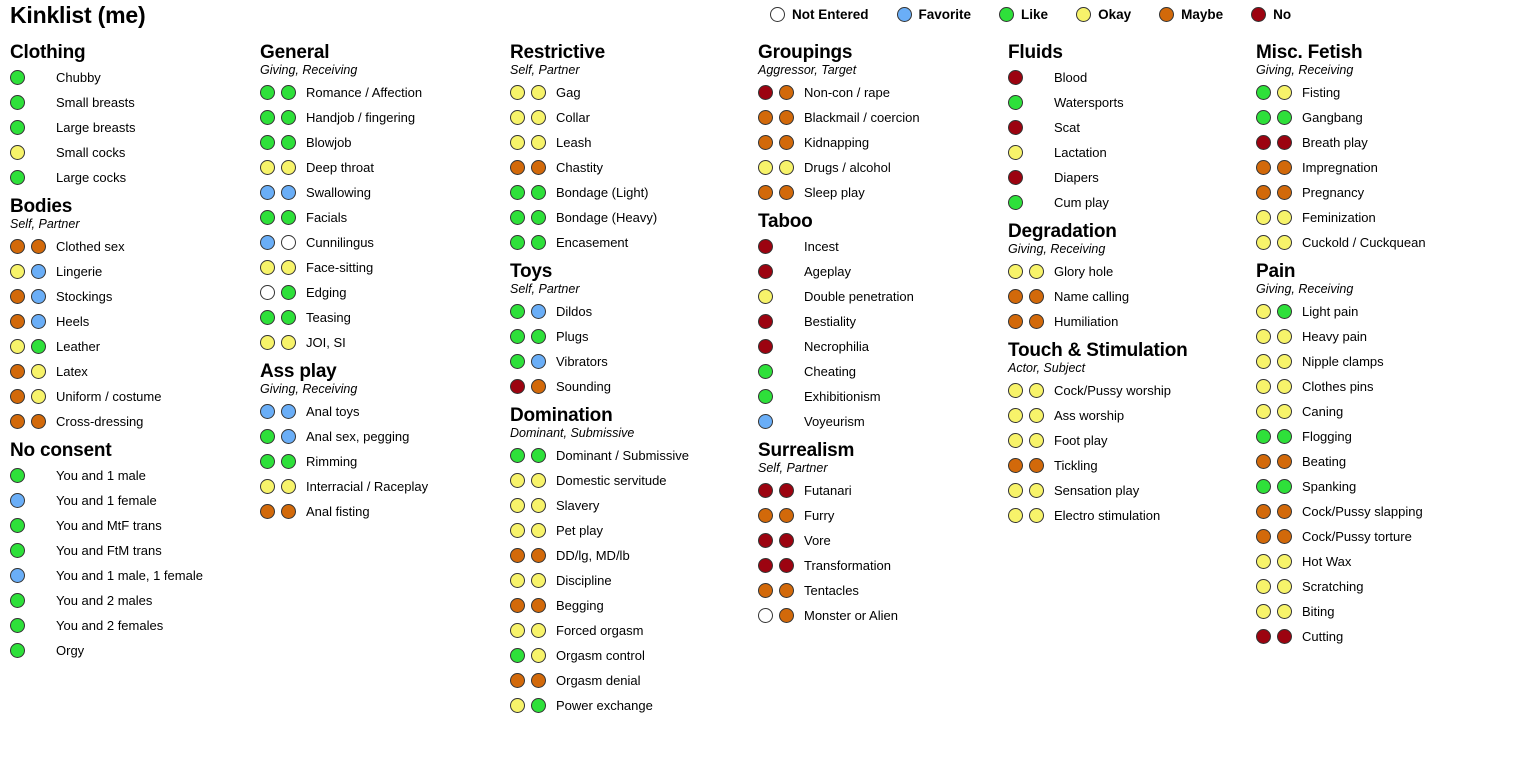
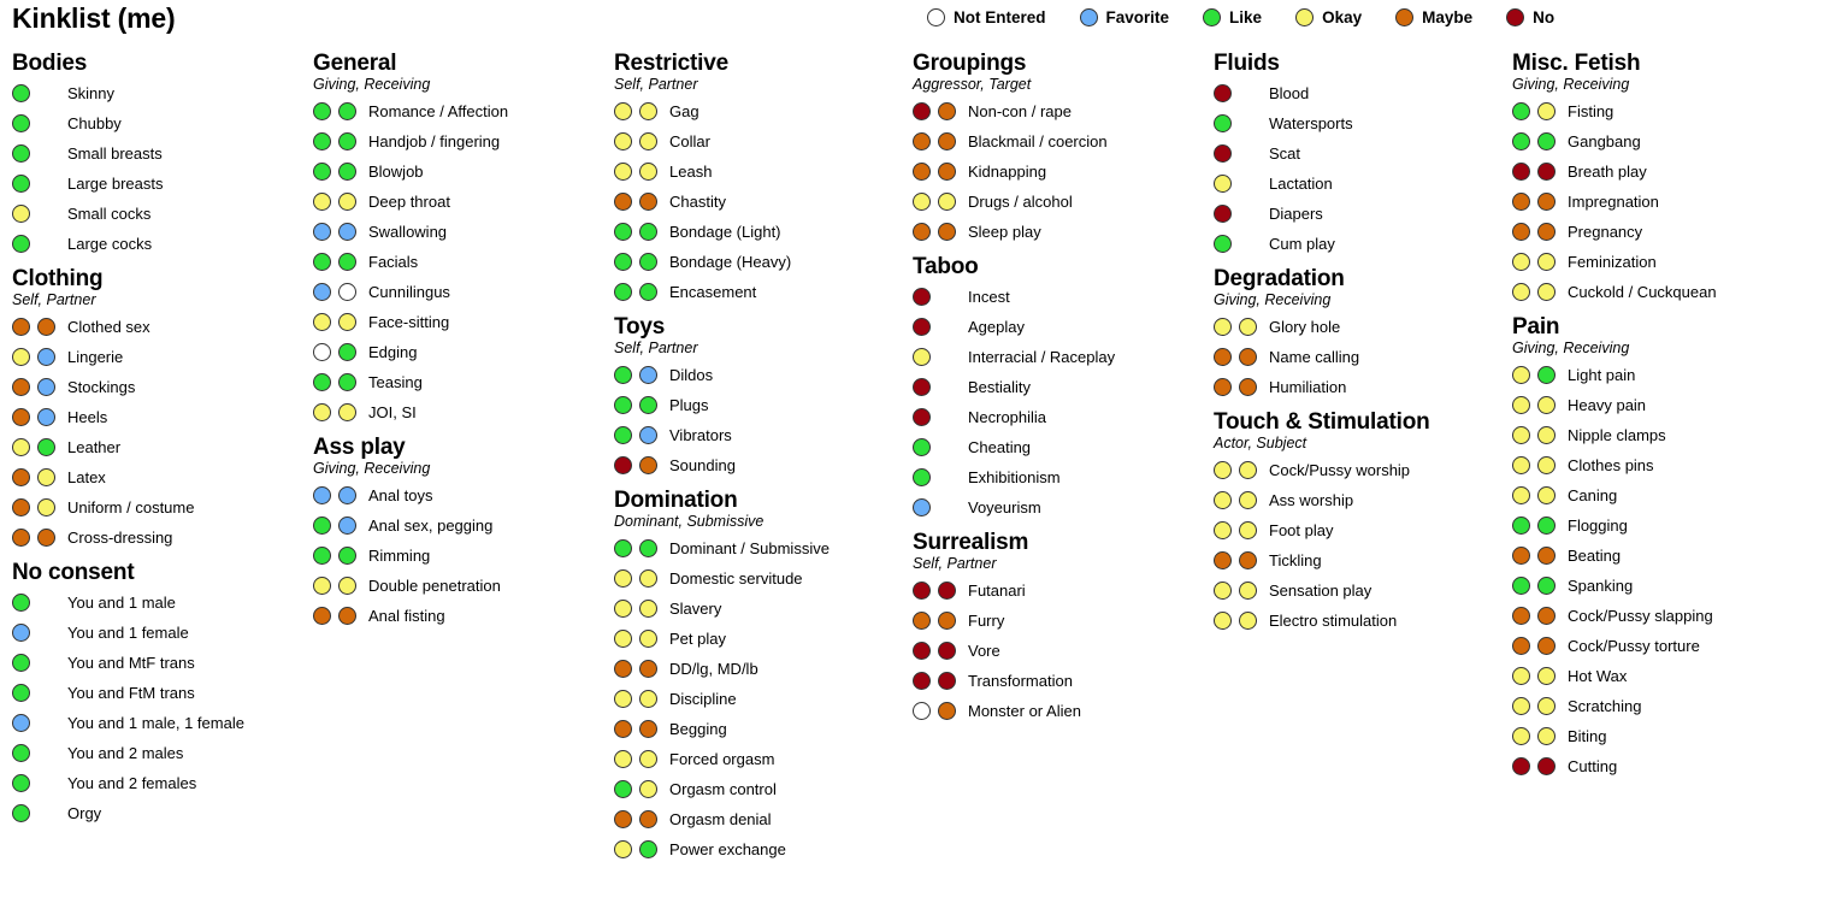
  Kinklist (me)
  Not Entered
  Favorite
  Like
  Okay
  Maybe
  No
- Clothing
+ Bodies
+ Skinny
  Chubby
  Small breasts
  Large breasts
  Small cocks
  Large cocks
- Bodies
+ Clothing
  Self, Partner
  Clothed sex
  Lingerie
  Stockings
  Heels
  Leather
  Latex
  Uniform / costume
  Cross-dressing
  No consent
  You and 1 male
  You and 1 female
  You and MtF trans
  You and FtM trans
  You and 1 male, 1 female
  You and 2 males
  You and 2 females
  Orgy
  General
  Giving, Receiving
  Romance / Affection
  Handjob / fingering
  Blowjob
  Deep throat
  Swallowing
  Facials
  Cunnilingus
  Face-sitting
  Edging
  Teasing
  JOI, SI
  Ass play
  Giving, Receiving
  Anal toys
  Anal sex, pegging
  Rimming
- Interracial / Raceplay
+ Double penetration
  Anal fisting
  Restrictive
  Self, Partner
  Gag
  Collar
  Leash
  Chastity
  Bondage (Light)
  Bondage (Heavy)
  Encasement
  Toys
  Self, Partner
  Dildos
  Plugs
  Vibrators
  Sounding
  Domination
  Dominant, Submissive
  Dominant / Submissive
  Domestic servitude
  Slavery
  Pet play
  DD/lg, MD/lb
  Discipline
  Begging
  Forced orgasm
  Orgasm control
  Orgasm denial
  Power exchange
  Groupings
  Aggressor, Target
  Non-con / rape
  Blackmail / coercion
  Kidnapping
  Drugs / alcohol
  Sleep play
  Taboo
  Incest
  Ageplay
- Double penetration
+ Interracial / Raceplay
  Bestiality
  Necrophilia
  Cheating
  Exhibitionism
  Voyeurism
  Surrealism
  Self, Partner
  Futanari
  Furry
  Vore
  Transformation
- Tentacles
  Monster or Alien
  Fluids
  Blood
  Watersports
  Scat
  Lactation
  Diapers
  Cum play
  Degradation
  Giving, Receiving
  Glory hole
  Name calling
  Humiliation
  Touch & Stimulation
  Actor, Subject
  Cock/Pussy worship
  Ass worship
  Foot play
  Tickling
  Sensation play
  Electro stimulation
  Misc. Fetish
  Giving, Receiving
  Fisting
  Gangbang
  Breath play
  Impregnation
  Pregnancy
  Feminization
  Cuckold / Cuckquean
  Pain
  Giving, Receiving
  Light pain
  Heavy pain
  Nipple clamps
  Clothes pins
  Caning
  Flogging
  Beating
  Spanking
  Cock/Pussy slapping
  Cock/Pussy torture
  Hot Wax
  Scratching
  Biting
  Cutting
